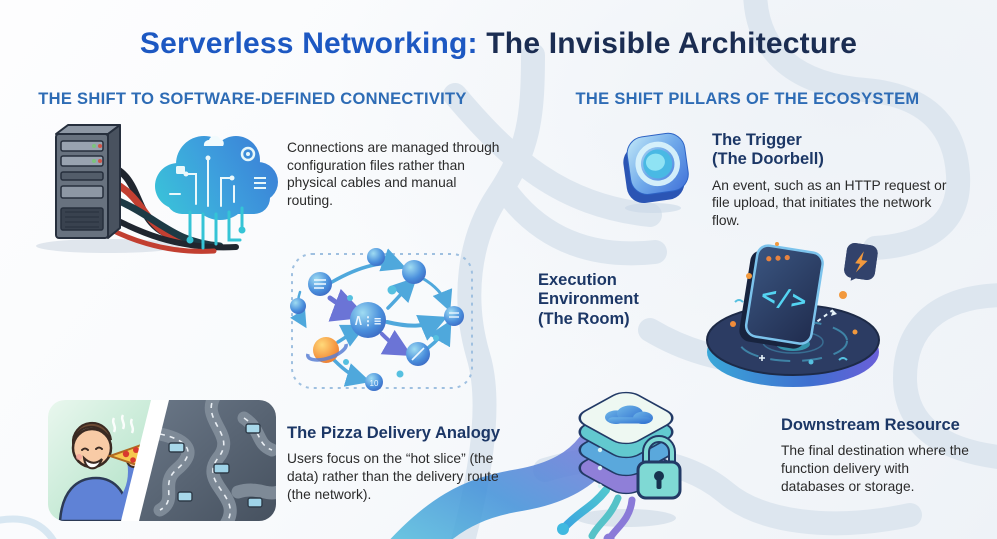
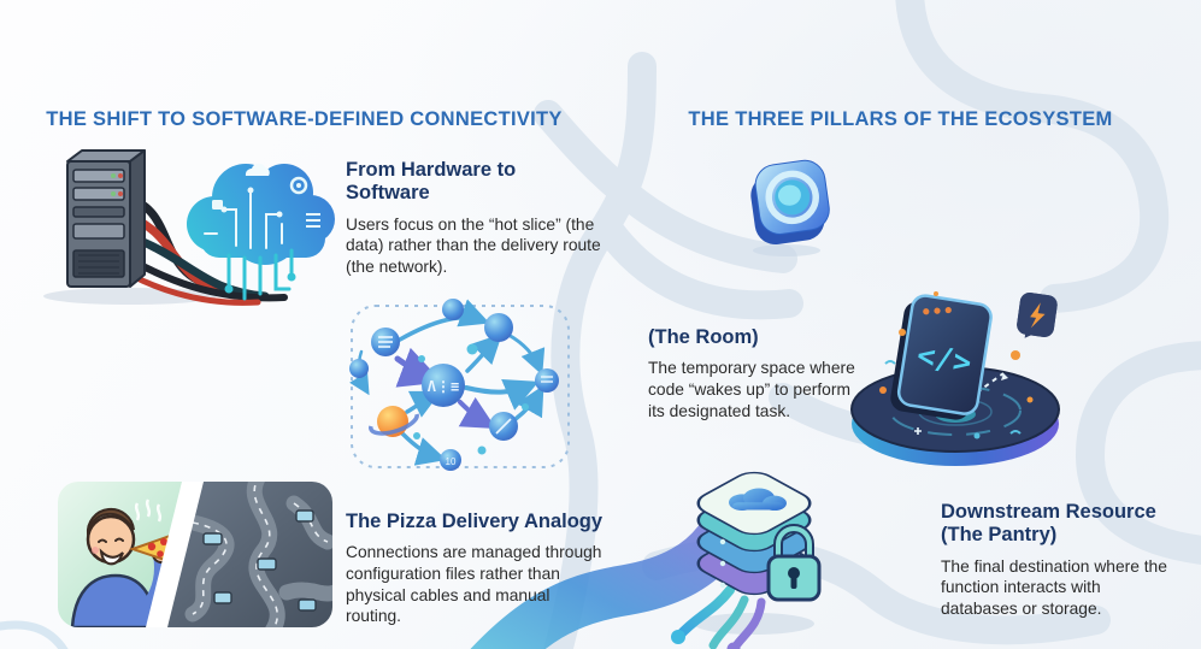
- Serverless Networking: The Invisible Architecture
  THE SHIFT TO SOFTWARE-DEFINED CONNECTIVITY
- THE SHIFT PILLARS OF THE ECOSYSTEM
+ THE THREE PILLARS OF THE ECOSYSTEM
+ From Hardware to Software
- Connections are managed through configuration files rather than physical cables and manual routing.
+ Users focus on the “hot slice” (the data) rather than the delivery route (the network).
  Λ⋮≡
  10
  The Pizza Delivery Analogy
- Users focus on the “hot slice” (the data) rather than the delivery route (the network).
+ Connections are managed through configuration files rather than physical cables and manual routing.
- The Trigger
- (The Doorbell)
- An event, such as an HTTP request or file upload, that initiates the network flow.
- Execution Environment
  (The Room)
+ The temporary space where code “wakes up” to perform its designated task.
  Downstream Resource
+ (The Pantry)
- The final destination where the function delivery with databases or storage.
+ The final destination where the function interacts with databases or storage.
